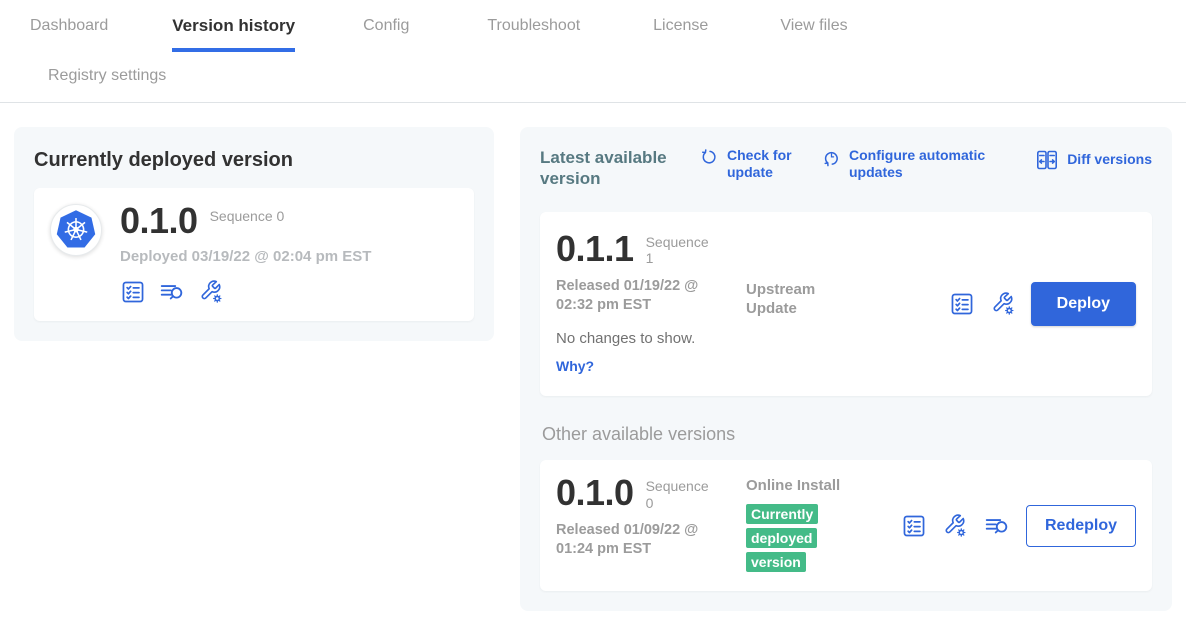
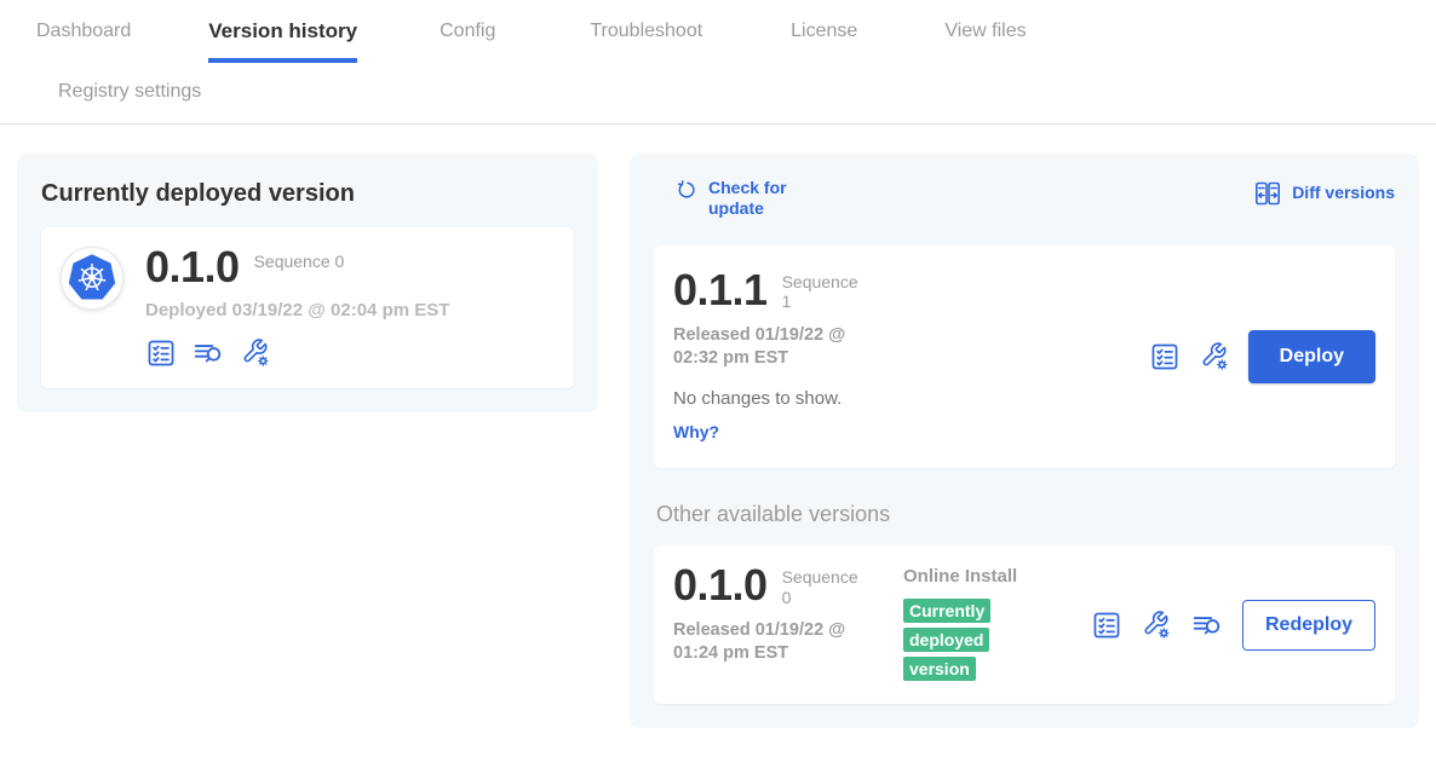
  Dashboard
  Version history
  Config
  Troubleshoot
  License
  View files
  Registry settings
  Currently deployed version
  0.1.0
  Sequence 0
  Deployed 03/19/22 @ 02:04 pm EST
- Latest available version
  Check for update
- Configure automatic updates
  Diff versions
  0.1.1
  Sequence 1
  Released 01/19/22 @ 02:32 pm EST
  No changes to show.
  Why?
- Upstream Update
  Deploy
  Other available versions
  0.1.0
  Sequence 0
- Released 01/09/22 @ 01:24 pm EST
+ Released 01/19/22 @ 01:24 pm EST
  Online Install
  Currently deployed version
  Redeploy
